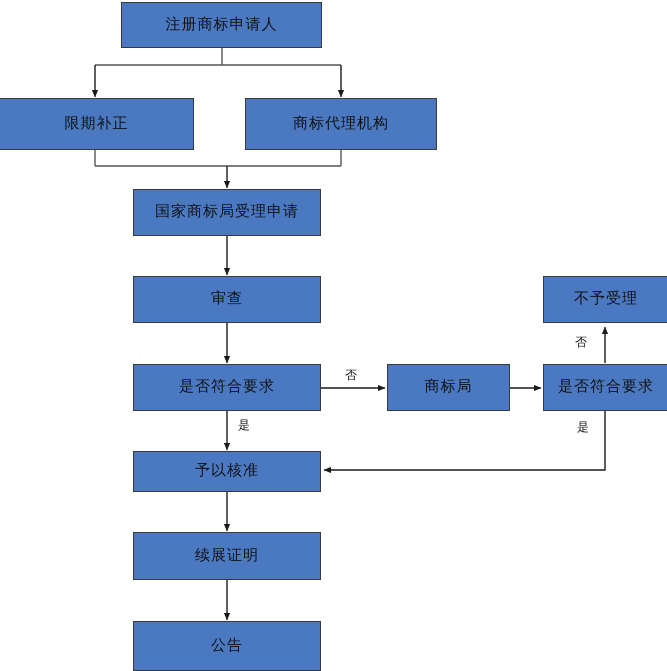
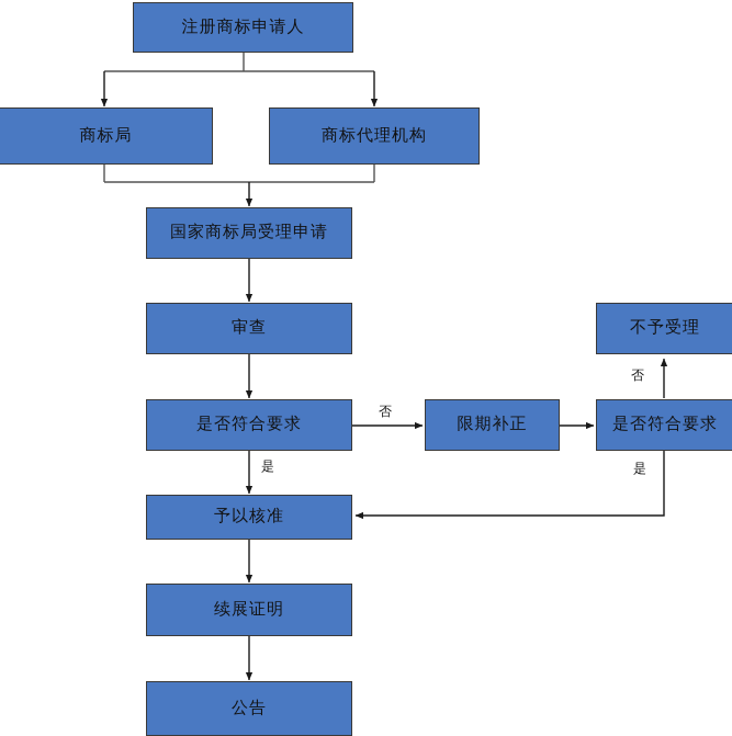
  注册商标申请人
- 限期补正
+ 商标局
  商标代理机构
  国家商标局受理申请
  审查
  是否符合要求
- 商标局
+ 限期补正
  是否符合要求
  不予受理
  予以核准
  续展证明
  公告
  否
  是
  否
  是
